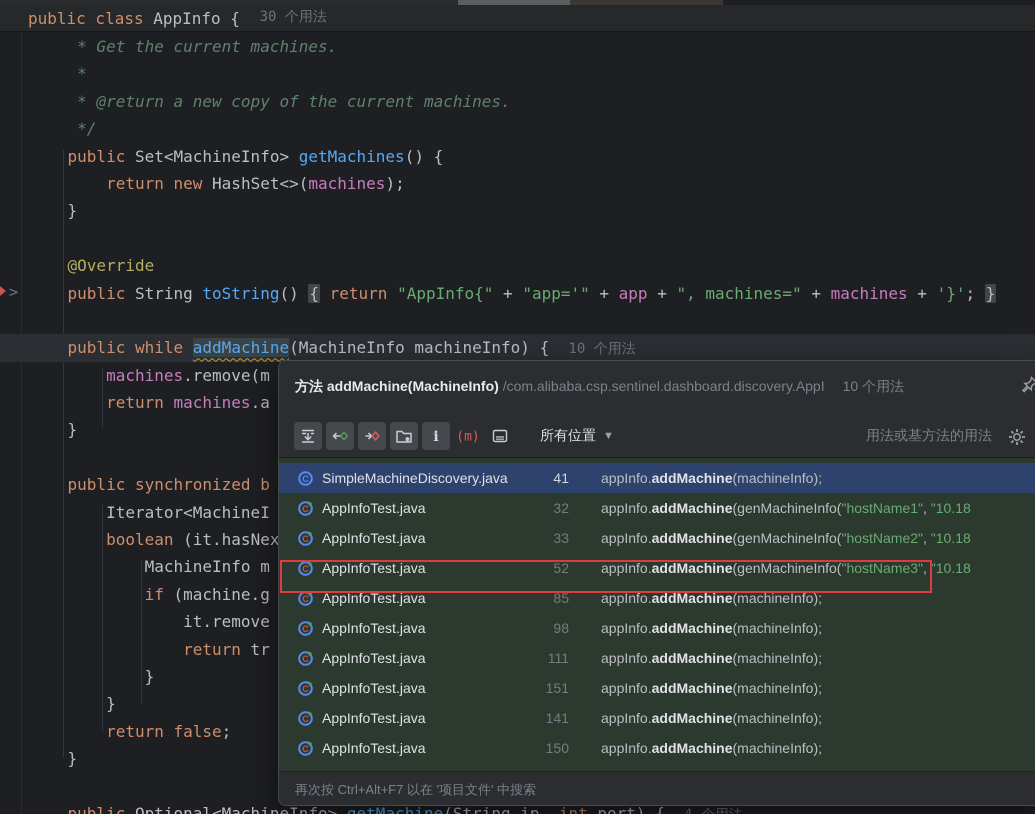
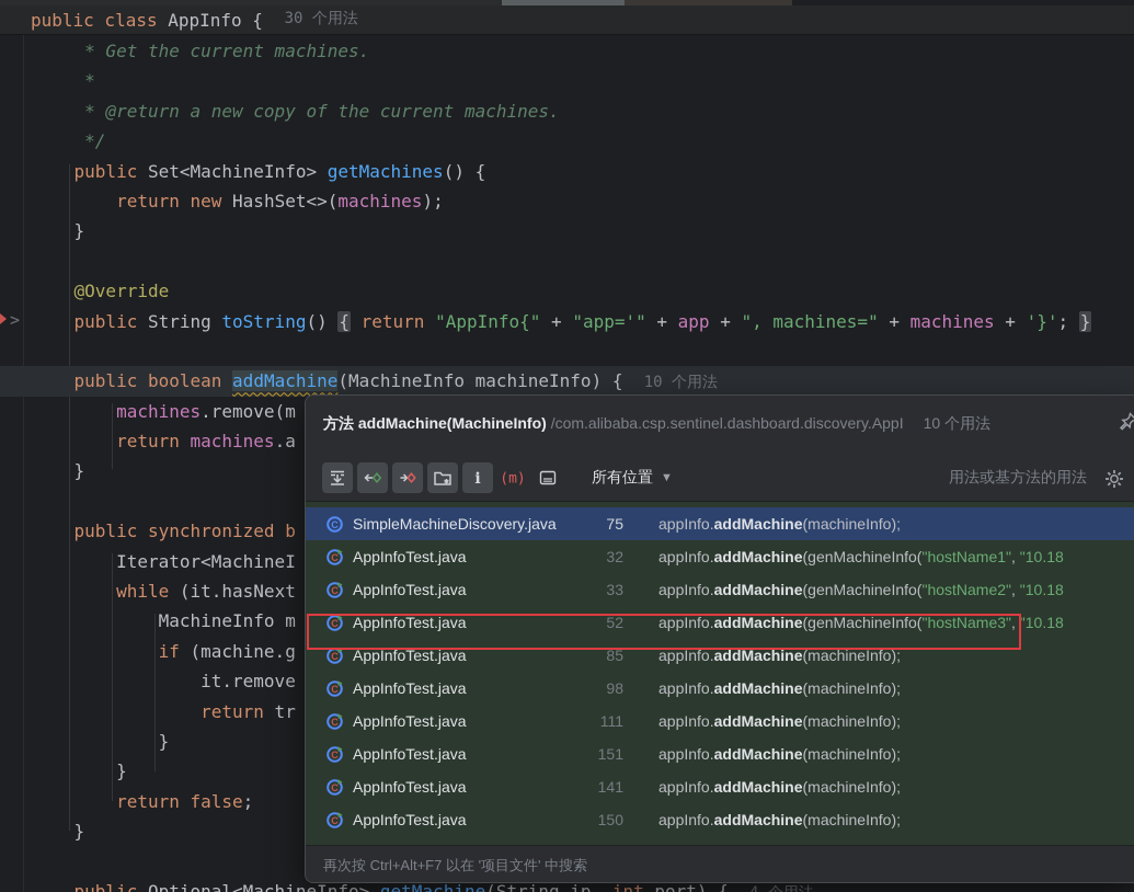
  * Get the current machines.
  *
  * @return a new copy of the current machines.
  */
  public Set<MachineInfo> getMachines() {
  return new HashSet<>(machines);
  }
  @Override
  public String toString() { return "AppInfo{" + "app='" + app + ", machines=" + machines + '}'; }
- public while addMachine(MachineInfo machineInfo) { 10 个用法
+ public boolean addMachine(MachineInfo machineInfo) { 10 个用法
  machines.remove(m
  return machines.a
  }
  public synchronized b
  Iterator<MachineI
- boolean (it.hasNex
+ while (it.hasNext
  MachineInfo m
  if (machine.g
  it.remove
  return tr
  }
  }
  return false;
  }
  public Optional<MachineInfo> getMachine(String ip, int port) {
  >
  public class
  AppInfo {
  30 个用法
  方法 addMachine(MachineInfo) /com.alibaba.csp.sentinel.dashboard.discovery.AppI 10 个用法
  i
  (m)
  所有位置
  ▼
  用法或基方法的用法
  C
  SimpleMachineDiscovery.java
- 41
+ 75
  appInfo.addMachine(machineInfo);
  C
  AppInfoTest.java
  32
  appInfo.addMachine(genMachineInfo("hostName1", "10.18
  C
  AppInfoTest.java
  33
  appInfo.addMachine(genMachineInfo("hostName2", "10.18
  C
  AppInfoTest.java
  52
  appInfo.addMachine(genMachineInfo("hostName3", "10.18
  C
  AppInfoTest.java
  85
  appInfo.addMachine(machineInfo);
  C
  AppInfoTest.java
  98
  appInfo.addMachine(machineInfo);
  C
  AppInfoTest.java
  111
  appInfo.addMachine(machineInfo);
  C
  AppInfoTest.java
  151
  appInfo.addMachine(machineInfo);
  C
  AppInfoTest.java
  141
  appInfo.addMachine(machineInfo);
  C
  AppInfoTest.java
  150
  appInfo.addMachine(machineInfo);
  再次按 Ctrl+Alt+F7 以在 '项目文件' 中搜索
